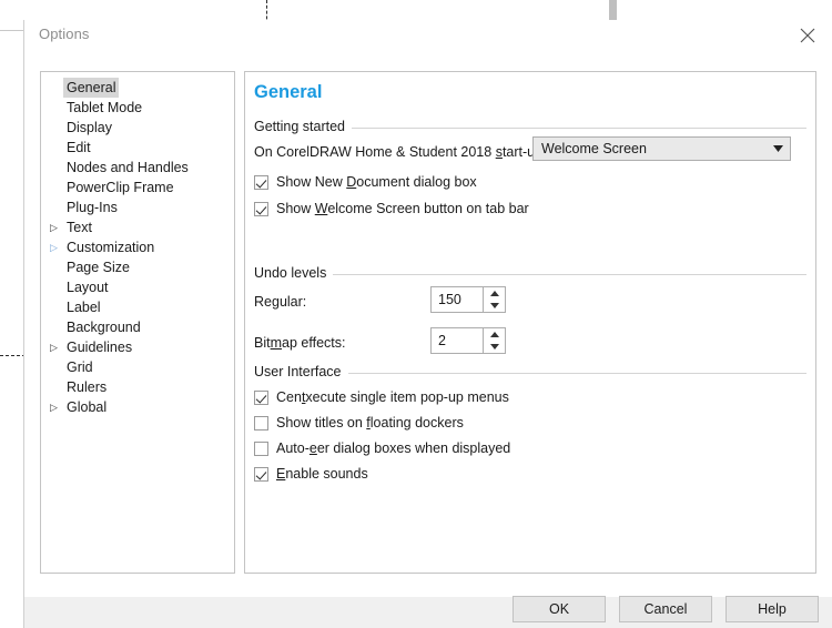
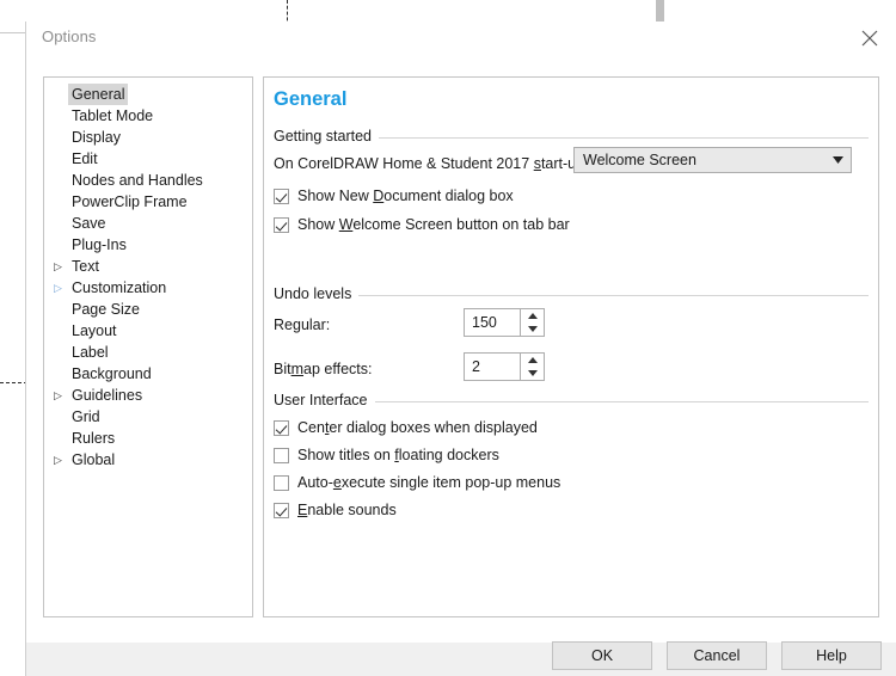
  Options
  General
  Tablet Mode
  Display
  Edit
  Nodes and Handles
  PowerClip Frame
+ Save
  Plug-Ins
  ▷
  Text
  ▷
  Customization
  Page Size
  Layout
  Label
  Background
  ▷
  Guidelines
  Grid
  Rulers
  ▷
  Global
  General
  Getting started
- On CorelDRAW Home & Student 2018 start-u
+ On CorelDRAW Home & Student 2017 start-u
  Welcome Screen
  Show New Document dialog box
  Show Welcome Screen button on tab bar
  Undo levels
  Regular:
  150
  Bitmap effects:
  2
  User Interface
- Centxecute single item pop-up menus
+ Center dialog boxes when displayed
  Show titles on floating dockers
- Auto-eer dialog boxes when displayed
+ Auto-execute single item pop-up menus
  Enable sounds
  OK
  Cancel
  Help
